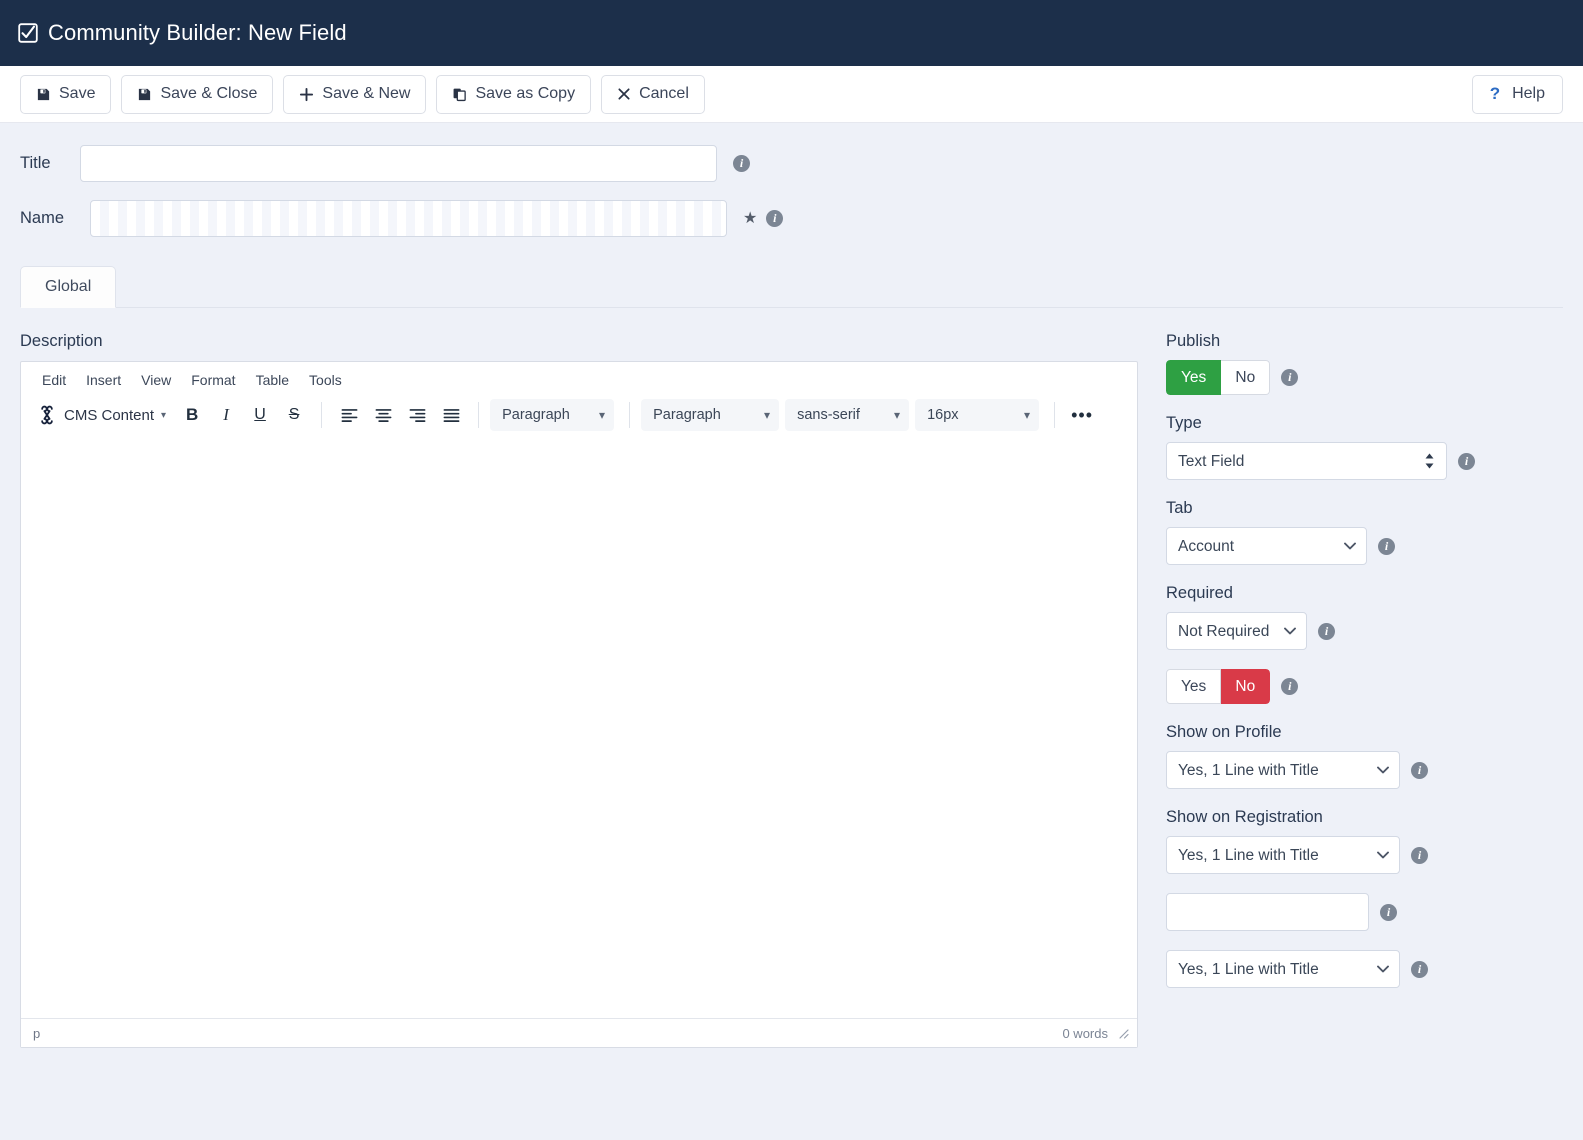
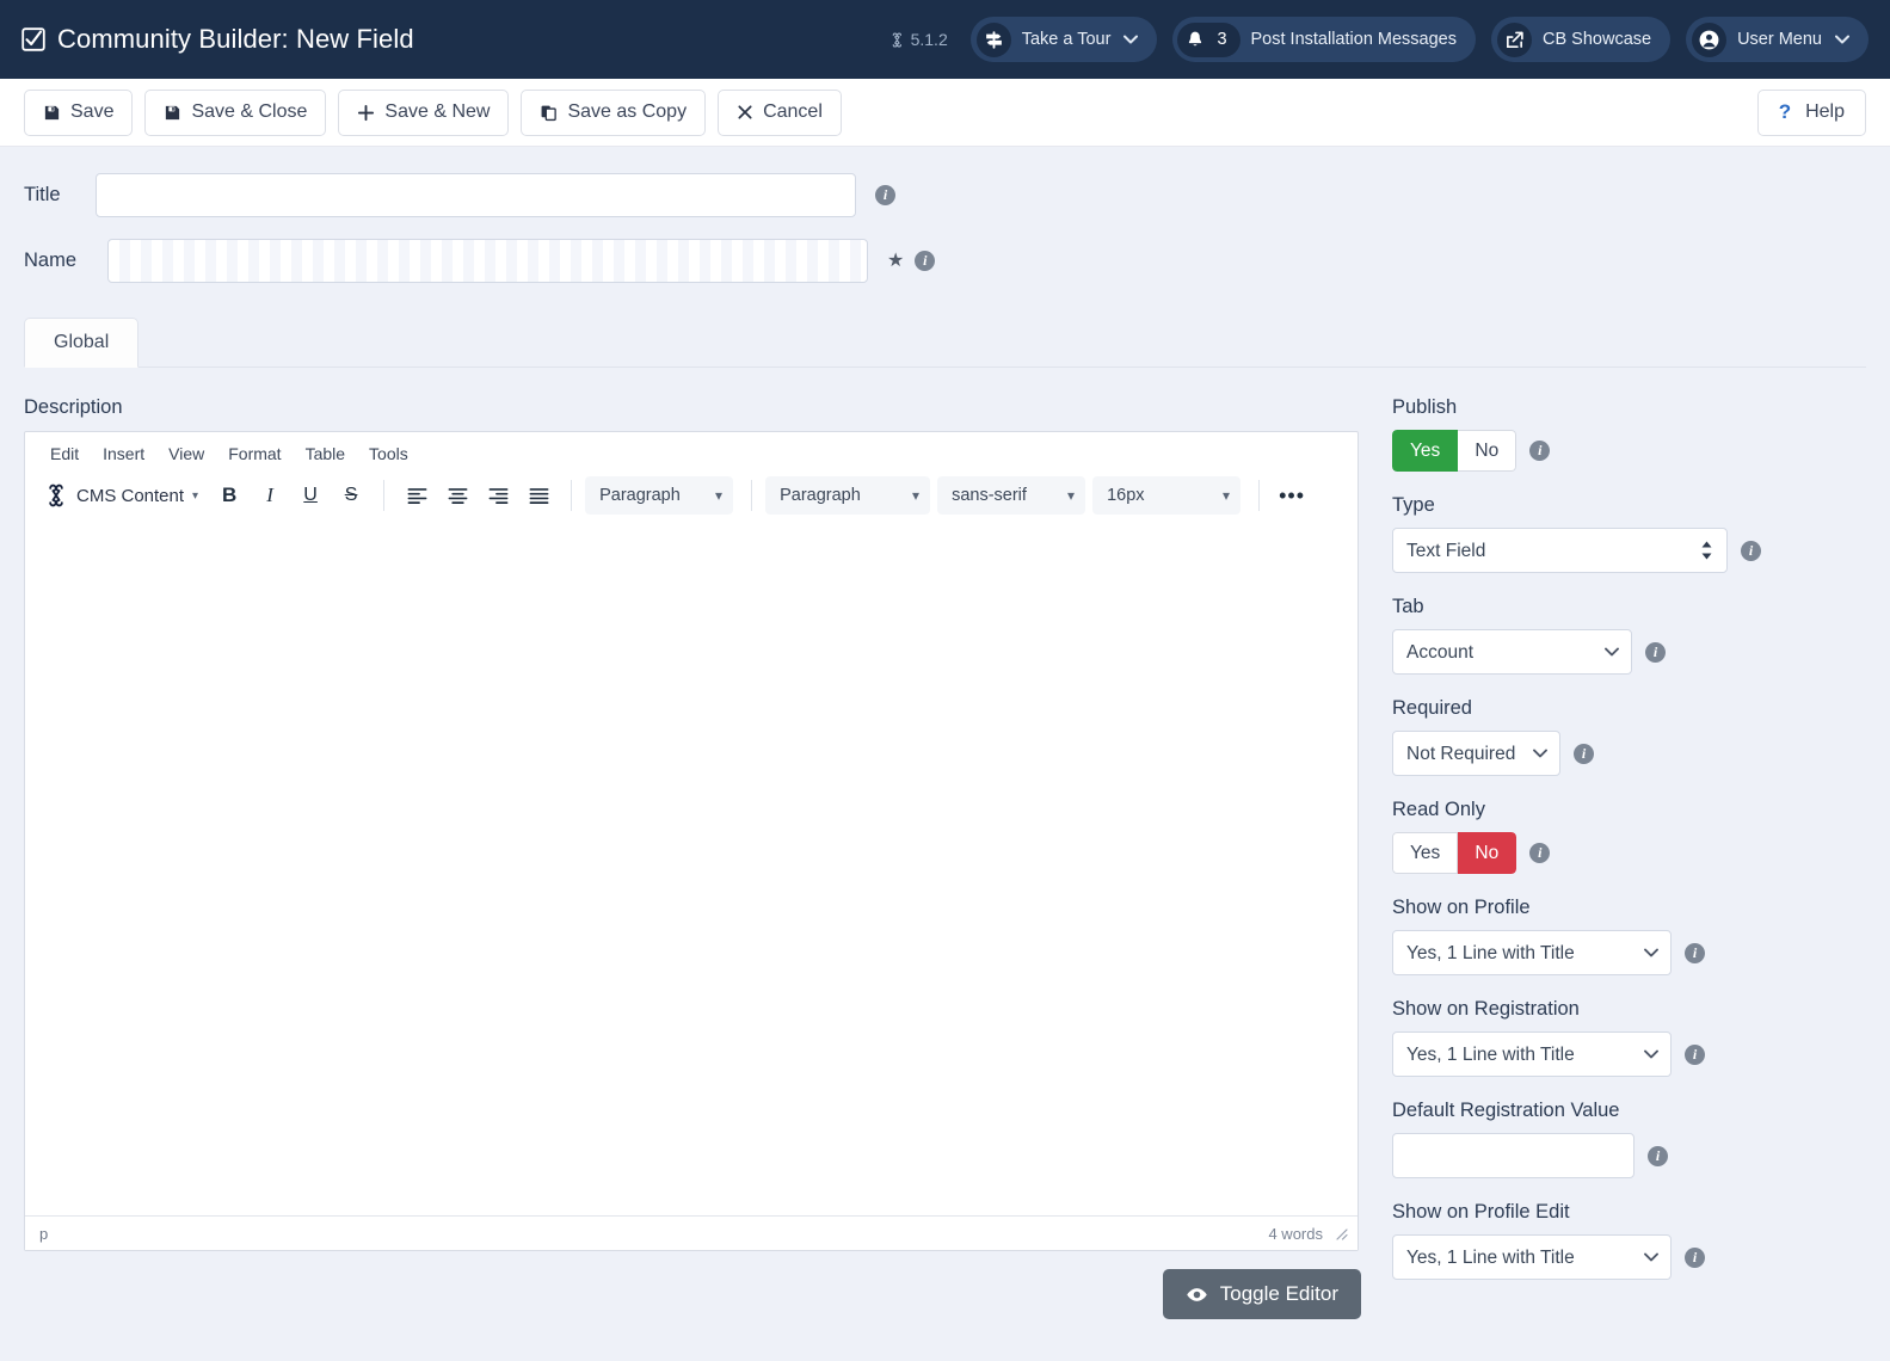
  Community Builder: New Field
+ 5.1.2
+ Take a Tour
+ 3
+ Post Installation Messages
+ CB Showcase
+ User Menu
  Save
  Save & Close
  Save & New
  Save as Copy
  Cancel
  ?
  Help
  Title
  i
  Name
  ★
  i
  Global
  Description
  Edit
  Insert
  View
  Format
  Table
  Tools
  CMS Content
  ▾
  B
  I
  U
  S
  Paragraph
  ▾
  Paragraph
  ▾
  sans-serif
  ▾
  16px
  ▾
  •••
  p
- 0 words
+ 4 words
+ Toggle Editor
  Publish
  Yes
  No
  i
  Type
  Text Field
  i
  Tab
  Account
  i
  Required
  Not Required
  i
+ Read Only
  Yes
  No
  i
  Show on Profile
  Yes, 1 Line with Title
  i
  Show on Registration
  Yes, 1 Line with Title
  i
+ Default Registration Value
  i
+ Show on Profile Edit
  Yes, 1 Line with Title
  i
